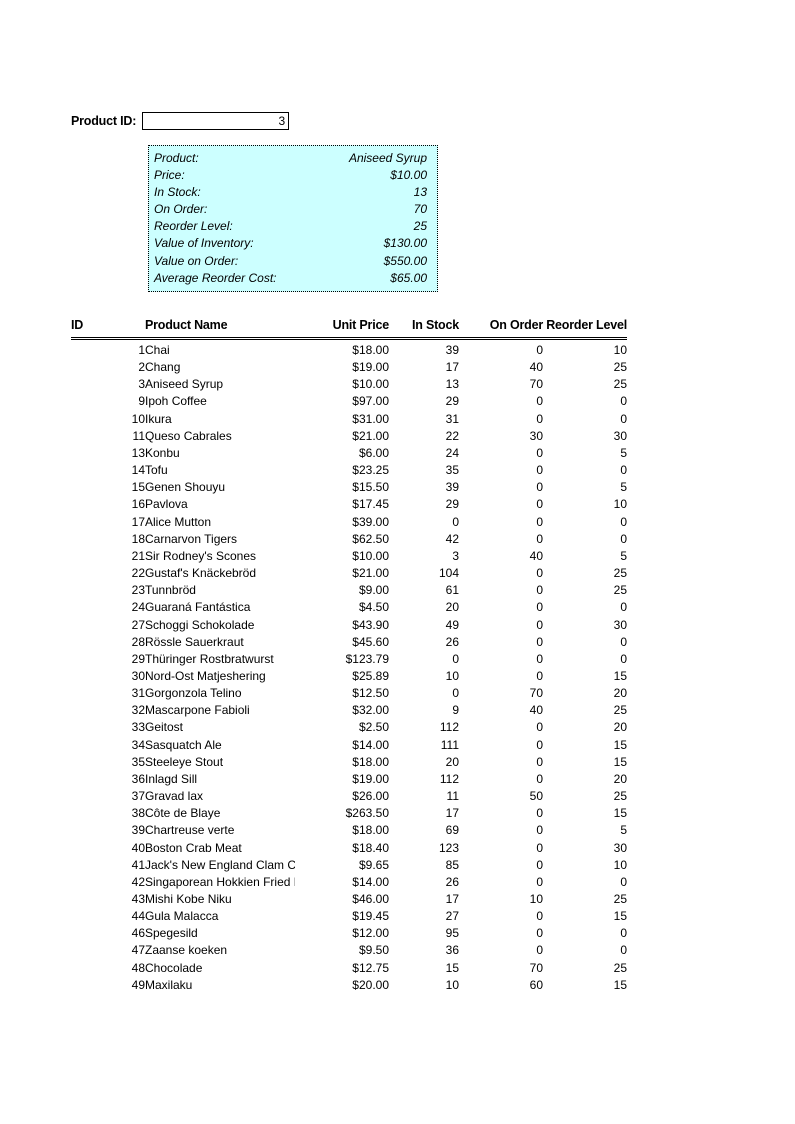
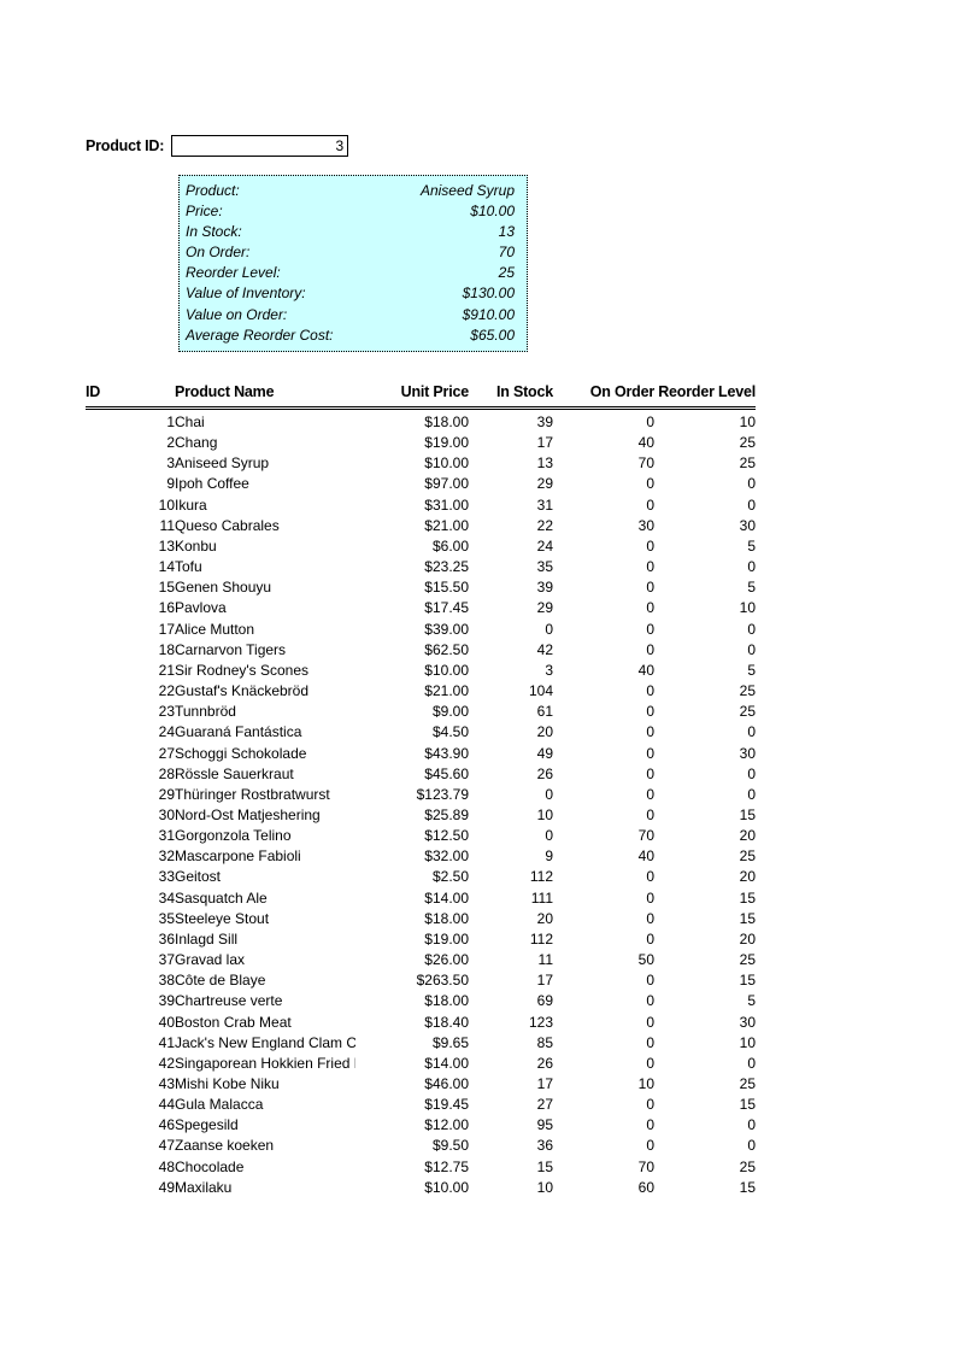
  Product ID:
  3
  Product:
  Aniseed Syrup
  Price:
  $10.00
  In Stock:
  13
  On Order:
  70
  Reorder Level:
  25
  Value of Inventory:
  $130.00
  Value on Order:
- $550.00
+ $910.00
  Average Reorder Cost:
  $65.00
  ID	Product Name	Unit Price	In Stock	On Order	Reorder Level
  1	Chai	$18.00	39	0	10
  2	Chang	$19.00	17	40	25
  3	Aniseed Syrup	$10.00	13	70	25
  9	Ipoh Coffee	$97.00	29	0	0
  10	Ikura	$31.00	31	0	0
  11	Queso Cabrales	$21.00	22	30	30
  13	Konbu	$6.00	24	0	5
  14	Tofu	$23.25	35	0	0
  15	Genen Shouyu	$15.50	39	0	5
  16	Pavlova	$17.45	29	0	10
  17	Alice Mutton	$39.00	0	0	0
  18	Carnarvon Tigers	$62.50	42	0	0
  21	Sir Rodney's Scones	$10.00	3	40	5
  22	Gustaf's Knäckebröd	$21.00	104	0	25
  23	Tunnbröd	$9.00	61	0	25
  24	Guaraná Fantástica	$4.50	20	0	0
  27	Schoggi Schokolade	$43.90	49	0	30
  28	Rössle Sauerkraut	$45.60	26	0	0
  29	Thüringer Rostbratwurst	$123.79	0	0	0
  30	Nord-Ost Matjeshering	$25.89	10	0	15
  31	Gorgonzola Telino	$12.50	0	70	20
  32	Mascarpone Fabioli	$32.00	9	40	25
  33	Geitost	$2.50	112	0	20
  34	Sasquatch Ale	$14.00	111	0	15
  35	Steeleye Stout	$18.00	20	0	15
  36	Inlagd Sill	$19.00	112	0	20
  37	Gravad lax	$26.00	11	50	25
  38	Côte de Blaye	$263.50	17	0	15
  39	Chartreuse verte	$18.00	69	0	5
  40	Boston Crab Meat	$18.40	123	0	30
  41	Jack's New England Clam C	$9.65	85	0	10
  42	Singaporean Hokkien Fried	$14.00	26	0	0
  43	Mishi Kobe Niku	$46.00	17	10	25
  44	Gula Malacca	$19.45	27	0	15
  46	Spegesild	$12.00	95	0	0
  47	Zaanse koeken	$9.50	36	0	0
  48	Chocolade	$12.75	15	70	25
- 49	Maxilaku	$20.00	10	60	15
+ 49	Maxilaku	$10.00	10	60	15
